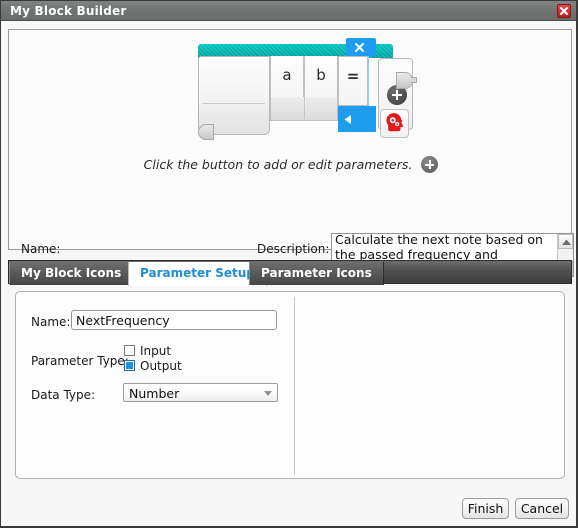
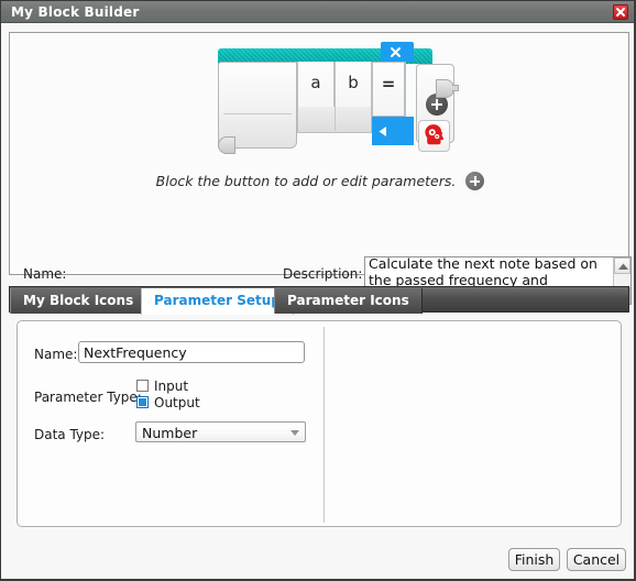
  My Block Builder
  a
  b
  =
- Click the button to add or edit parameters.
+ Block the button to add or edit parameters.
  Name:
  Description:
  Calculate the next note based on
  the passed frequency and
  My Block Icons
  Parameter Setu
  Parameter Icons
  Name:
  Parameter Type
  Data Type:
  NextFrequency
  Input
  Output
  Number
  Finish
  Cancel
